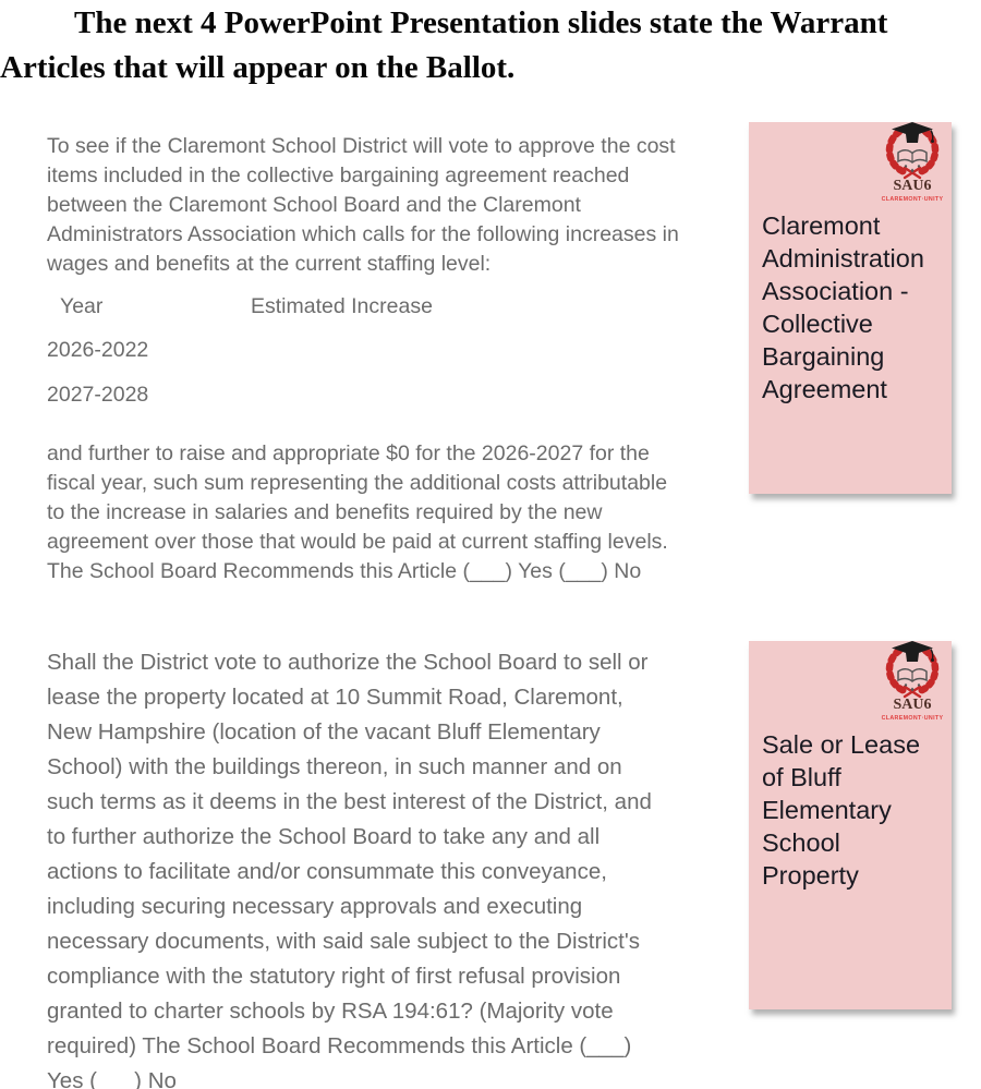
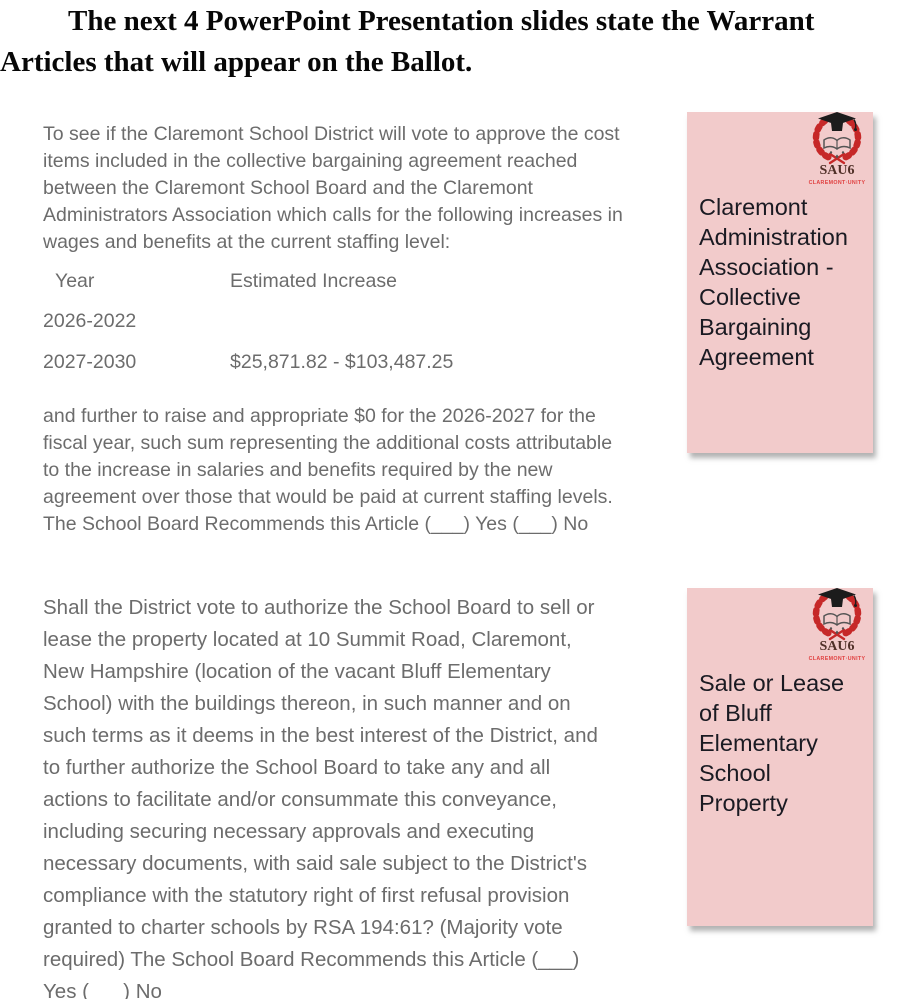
  The next 4 PowerPoint Presentation slides state the Warrant
  Articles that will appear on the Ballot.
  To see if the Claremont School District will vote to approve the cost
  items included in the collective bargaining agreement reached
  between the Claremont School Board and the Claremont
  Administrators Association which calls for the following increases in
  wages and benefits at the current staffing level:
  Year
  Estimated Increase
  2026-2022
- 2027-2028
+ 2027-2030
+ $25,871.82 - $103,487.25
  and further to raise and appropriate $0 for the 2026-2027 for the
  fiscal year, such sum representing the additional costs attributable
  to the increase in salaries and benefits required by the new
  agreement over those that would be paid at current staffing levels.
  The School Board Recommends this Article (___) Yes (___) No
  SAU6
  Claremont
  Administration
  Association -
  Collective
  Bargaining
  Agreement
  Shall the District vote to authorize the School Board to sell or
  lease the property located at 10 Summit Road, Claremont,
  New Hampshire (location of the vacant Bluff Elementary
  School) with the buildings thereon, in such manner and on
  such terms as it deems in the best interest of the District, and
  to further authorize the School Board to take any and all
  actions to facilitate and/or consummate this conveyance,
  including securing necessary approvals and executing
  necessary documents, with said sale subject to the District's
  compliance with the statutory right of first refusal provision
  granted to charter schools by RSA 194:61? (Majority vote
  required) The School Board Recommends this Article (___)
  Yes (___) No
  SAU6
  Sale or Lease
  of Bluff
  Elementary
  School
  Property
